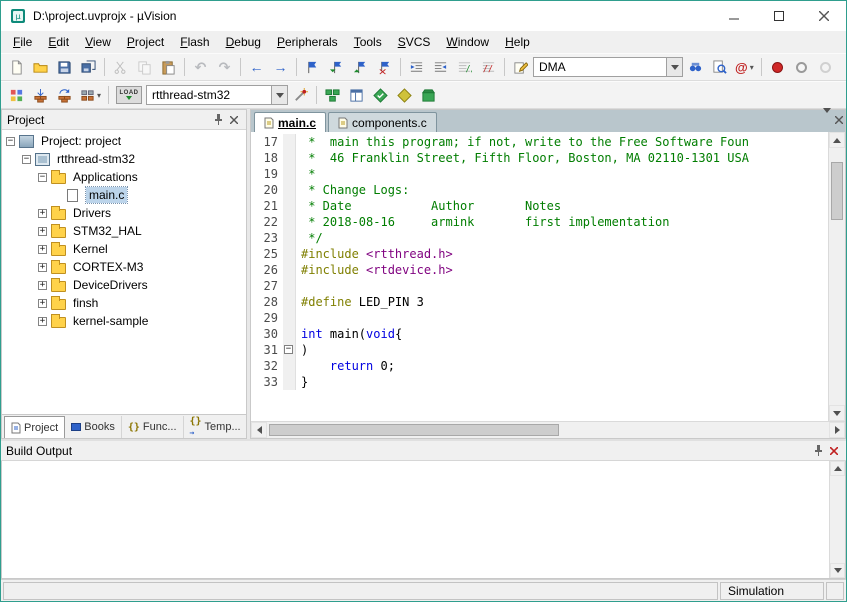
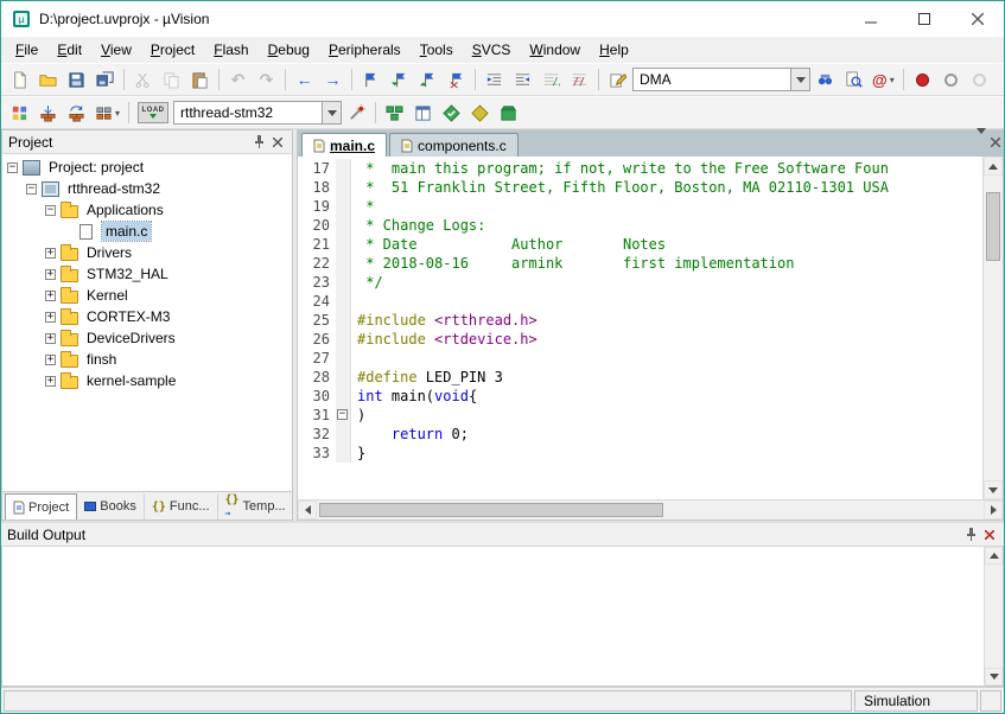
  µ
  D:\project.uvprojx - µVision
  File
  Edit
  View
  Project
  Flash
  Debug
  Peripherals
  Tools
  SVCS
  Window
  Help
  ↶
  ↷
  ←
  →
  //
  DMA
  @
  ▾
  ▾
  rtthread-stm32
  Project
  −
  Project: project
  −
  rtthread-stm32
  −
  Applications
  main.c
  +
  Drivers
  +
  STM32_HAL
  +
  Kernel
  +
  CORTEX-M3
  +
  DeviceDrivers
  +
  finsh
  +
  kernel-sample
  Project
  Books
  {}
  Func...
  {}→
  Temp...
  main.c
  components.c
  17
  * main this program; if not, write to the Free Software Foun
  18
- * 46 Franklin Street, Fifth Floor, Boston, MA 02110-1301 USA
+ * 51 Franklin Street, Fifth Floor, Boston, MA 02110-1301 USA
  19
  *
  20
  * Change Logs:
  21
  * Date Author Notes
  22
  * 2018-08-16 armink first implementation
  23
  */
+ 24
  25
  #include <rtthread.h>
  26
  #include <rtdevice.h>
  27
  28
  #define LED_PIN 3
- 29
  30
  int main(void{
  31
  −
  )
  32
  return 0;
  33
  }
  Build Output
  Simulation
